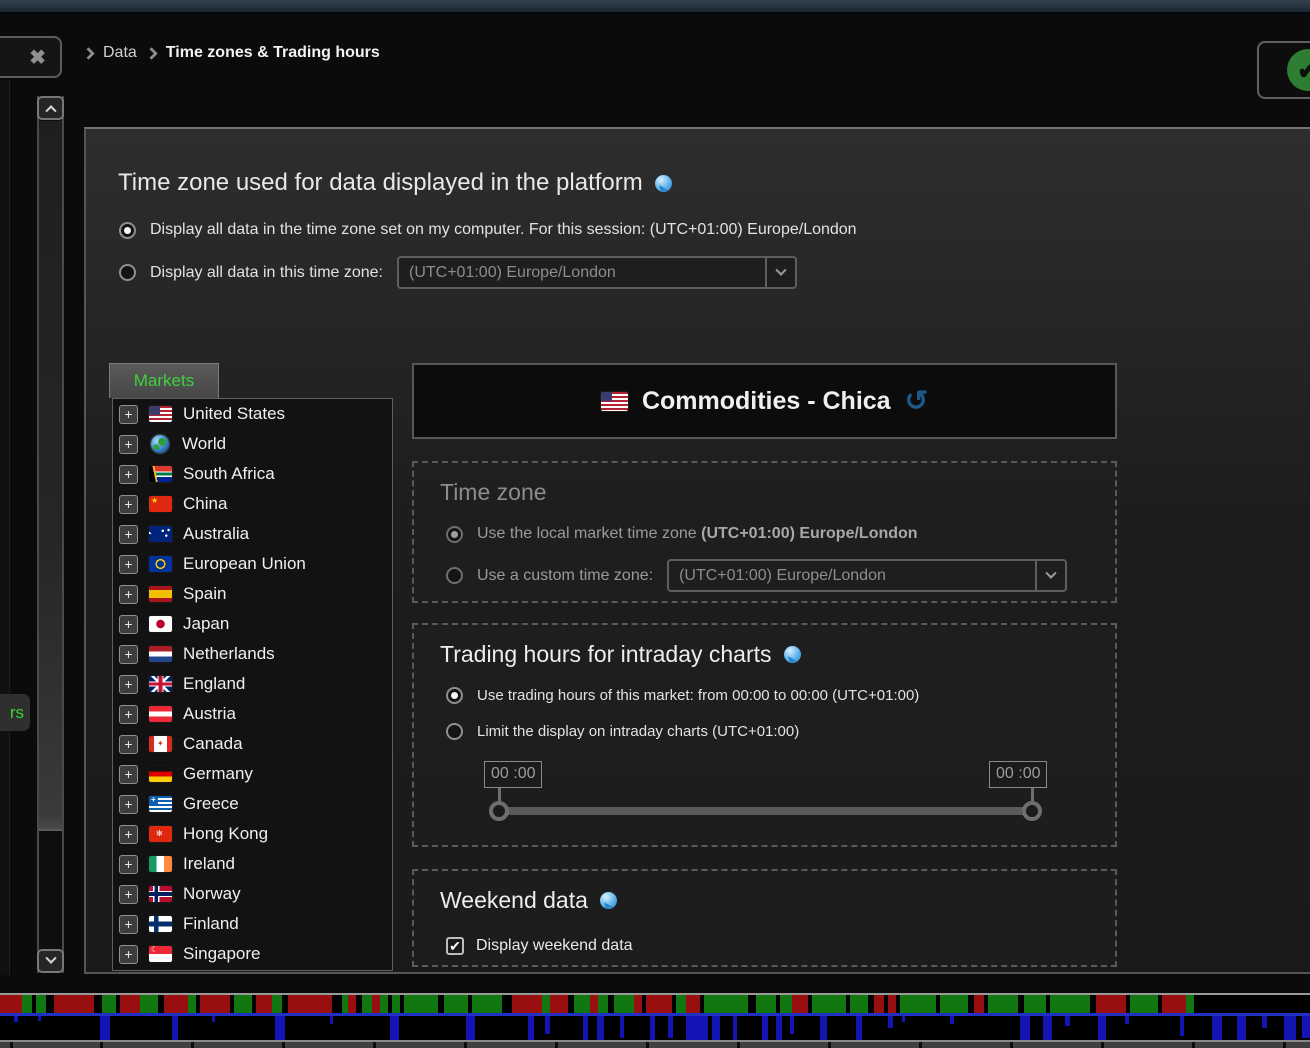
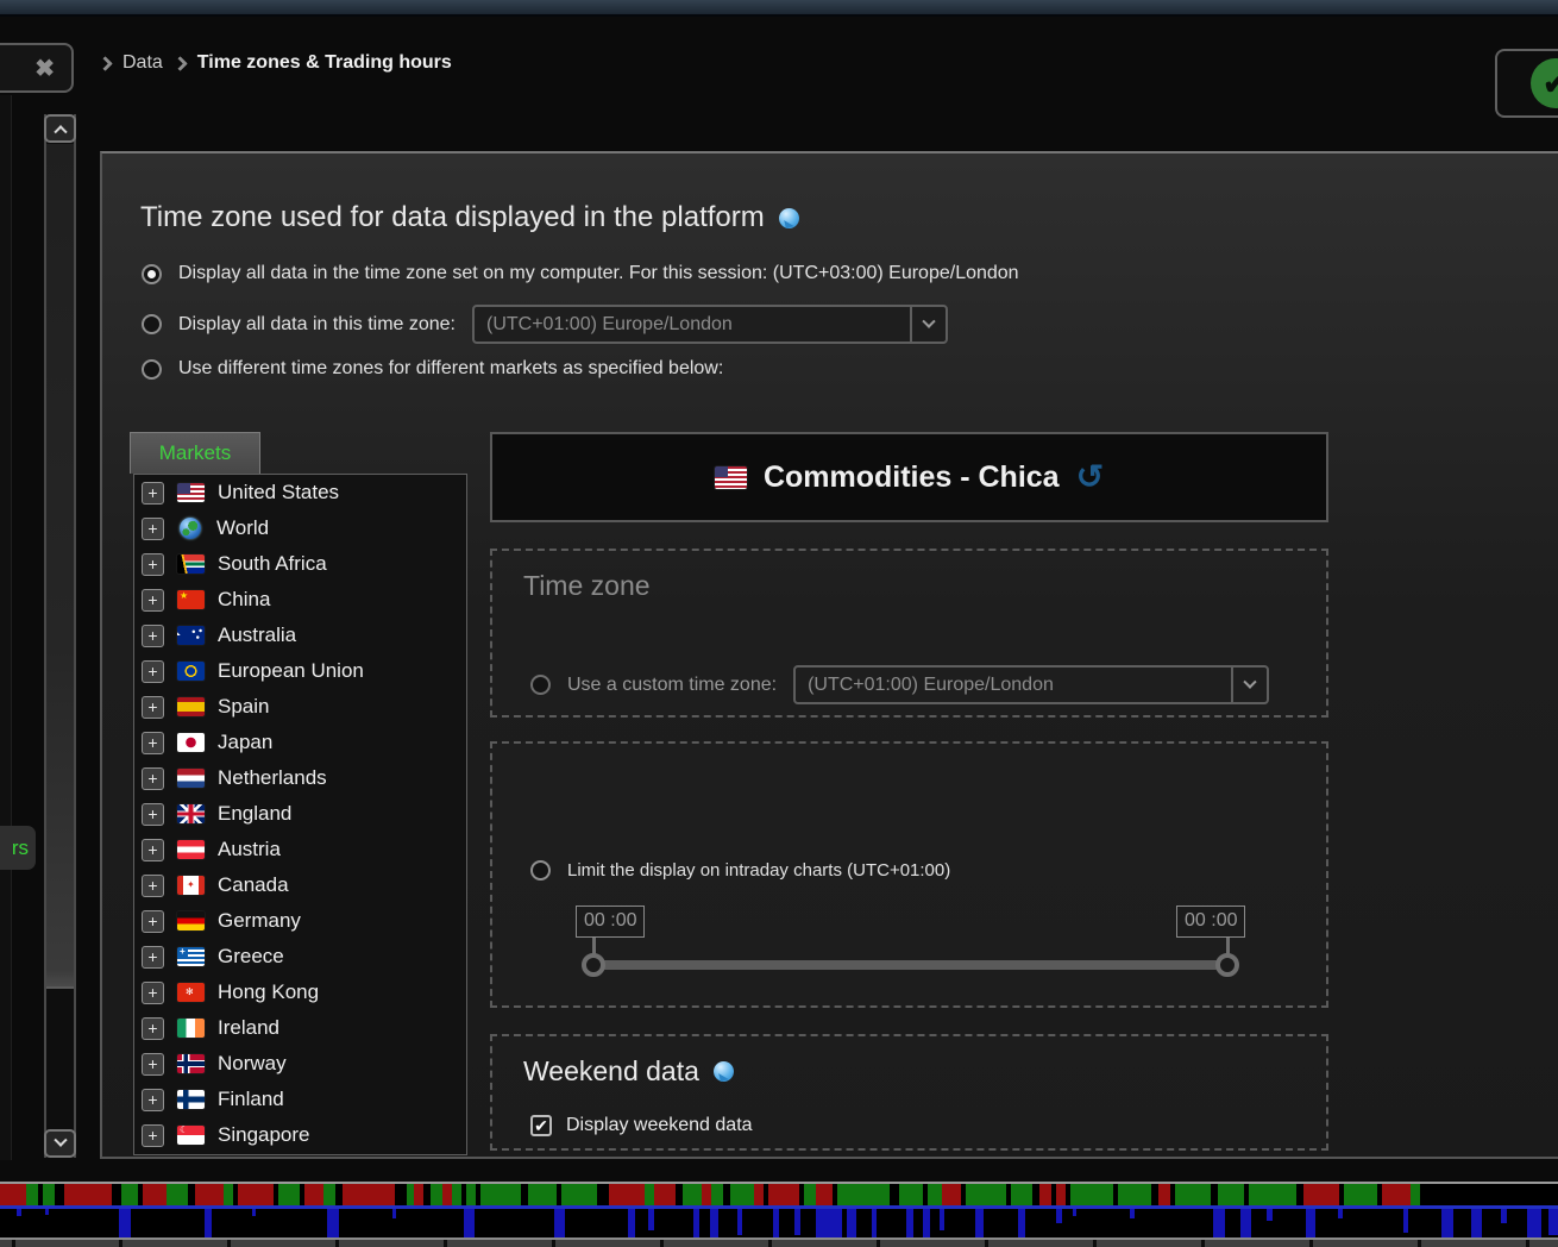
  ✖
  Data
  Time zones & Trading hours
  ✔
  rs
  Time zone used for data displayed in the platform
- Display all data in the time zone set on my computer. For this session: (UTC+01:00) Europe/London
+ Display all data in the time zone set on my computer. For this session: (UTC+03:00) Europe/London
  Display all data in this time zone:
  (UTC+01:00) Europe/London
+ Use different time zones for different markets as specified below:
  Markets
  +
  United States
  +
  World
  +
  South Africa
  +
  China
  +
  Australia
  +
  European Union
  +
  Spain
  +
  Japan
  +
  Netherlands
  +
  England
  +
  Austria
  +
  Canada
  +
  Germany
  +
  Greece
  +
  Hong Kong
  +
  Ireland
  +
  Norway
  +
  Finland
  +
  Singapore
  Commodities - Chica
  ↺
  Time zone
- Use the local market time zone (UTC+01:00) Europe/London
  Use a custom time zone:
  (UTC+01:00) Europe/London
- Trading hours for intraday charts
- Use trading hours of this market: from 00:00 to 00:00 (UTC+01:00)
  Limit the display on intraday charts (UTC+01:00)
  00 :00
  00 :00
  Weekend data
  ✔
  Display weekend data
